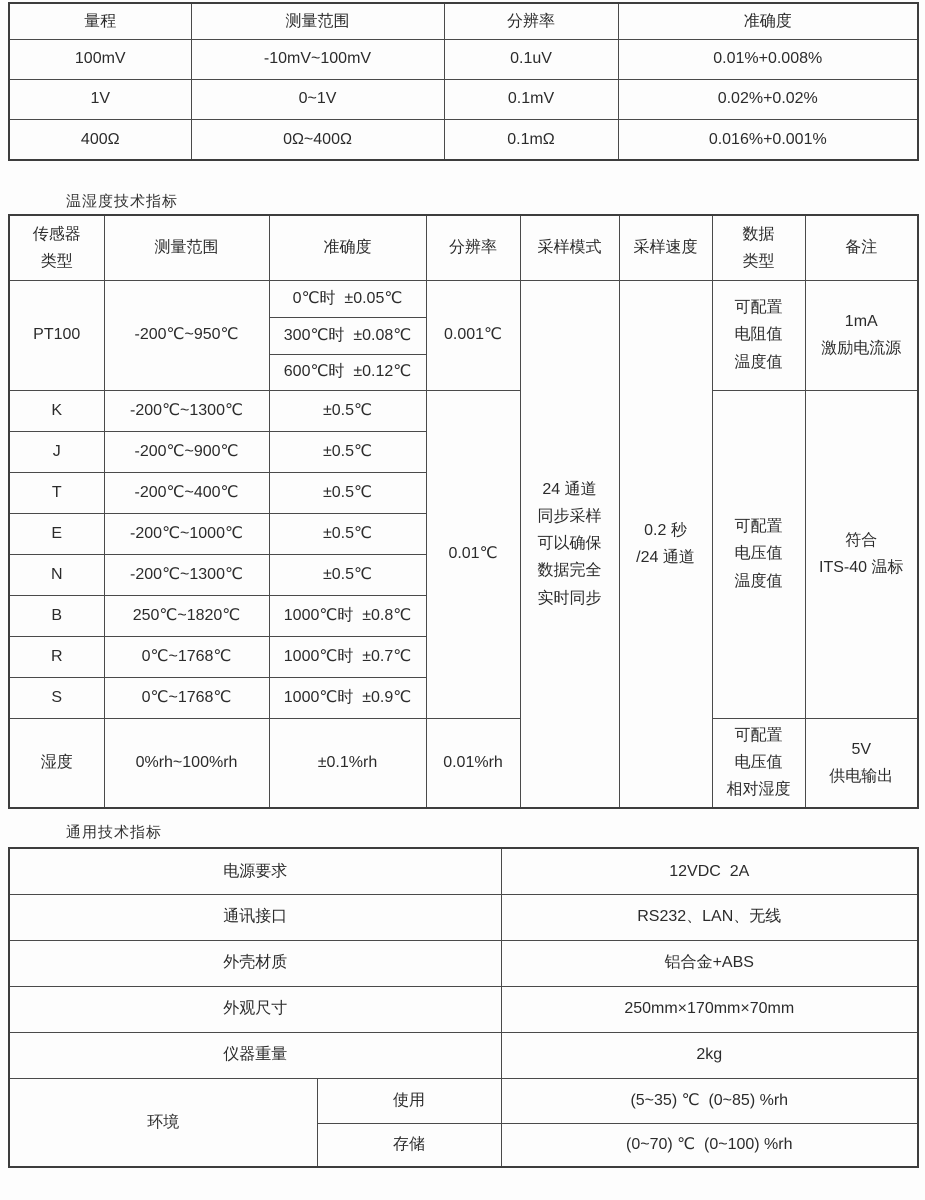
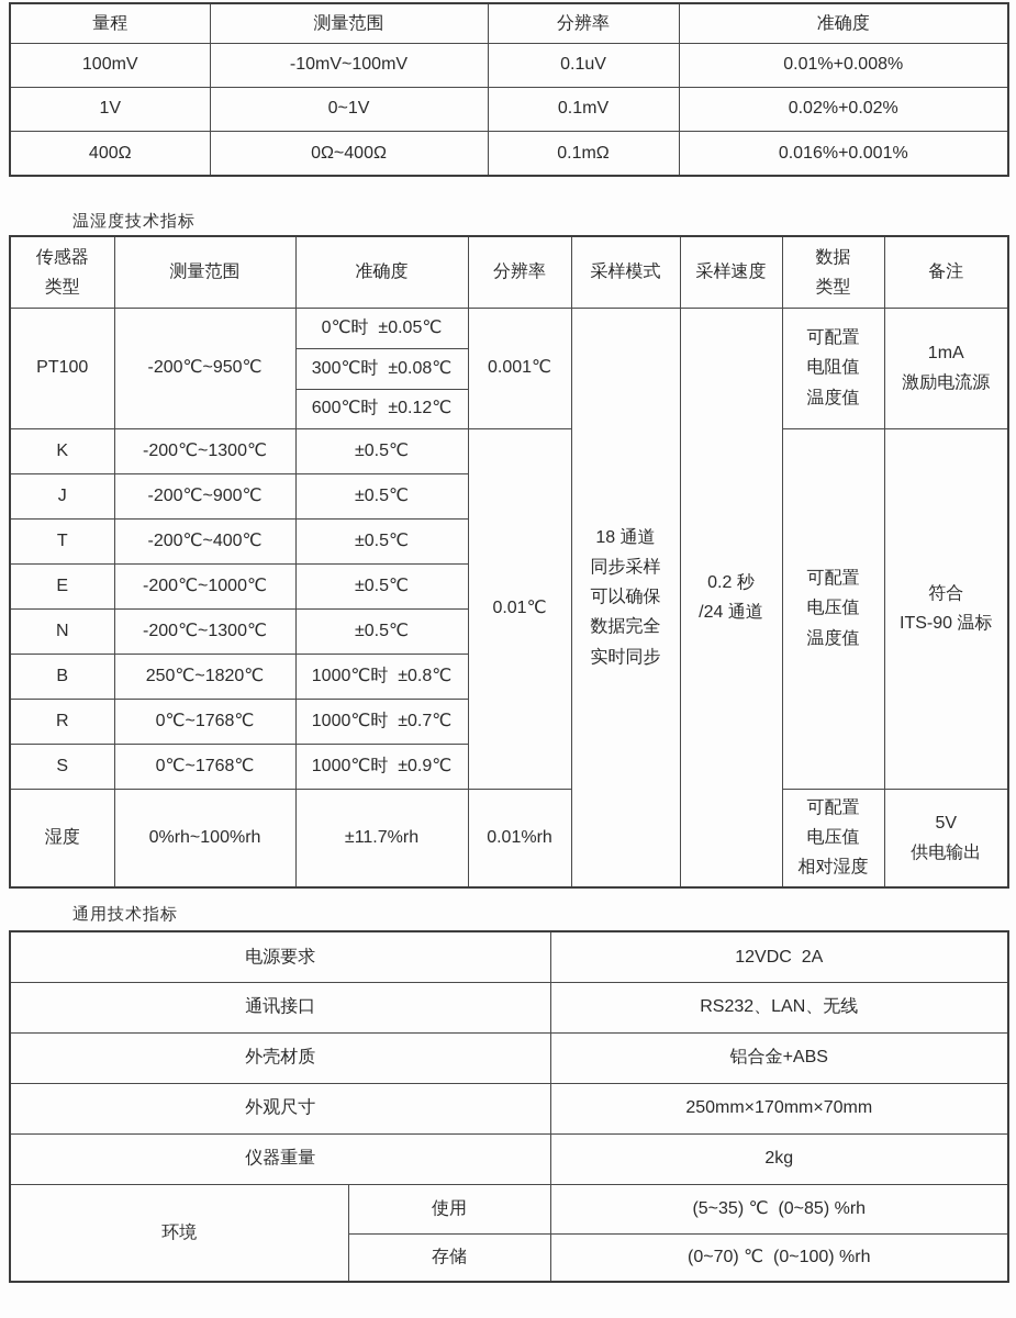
  量程	测量范围	分辨率	准确度
  100mV	-10mV~100mV	0.1uV	0.01%+0.008%
  1V	0~1V	0.1mV	0.02%+0.02%
  400Ω	0Ω~400Ω	0.1mΩ	0.016%+0.001%
  温湿度技术指标
  传感器 类型	测量范围	准确度	分辨率	采样模式	采样速度	数据 类型	备注
- PT100	-200℃~950℃	0℃时 ±0.05℃	0.001℃	24 通道 同步采样 可以确保 数据完全 实时同步	0.2 秒 /24 通道	可配置 电阻值 温度值	1mA 激励电流源
+ PT100	-200℃~950℃	0℃时 ±0.05℃	0.001℃	18 通道 同步采样 可以确保 数据完全 实时同步	0.2 秒 /24 通道	可配置 电阻值 温度值	1mA 激励电流源
  300℃时 ±0.08℃
  600℃时 ±0.12℃
- K	-200℃~1300℃	±0.5℃	0.01℃	可配置 电压值 温度值	符合 ITS-40 温标
+ K	-200℃~1300℃	±0.5℃	0.01℃	可配置 电压值 温度值	符合 ITS-90 温标
  J	-200℃~900℃	±0.5℃
  T	-200℃~400℃	±0.5℃
  E	-200℃~1000℃	±0.5℃
  N	-200℃~1300℃	±0.5℃
  B	250℃~1820℃	1000℃时 ±0.8℃
  R	0℃~1768℃	1000℃时 ±0.7℃
  S	0℃~1768℃	1000℃时 ±0.9℃
- 湿度	0%rh~100%rh	±0.1%rh	0.01%rh	可配置 电压值 相对湿度	5V 供电输出
+ 湿度	0%rh~100%rh	±11.7%rh	0.01%rh	可配置 电压值 相对湿度	5V 供电输出
  通用技术指标
  电源要求	12VDC 2A
  通讯接口	RS232、LAN、无线
  外壳材质	铝合金+ABS
  外观尺寸	250mm×170mm×70mm
  仪器重量	2kg
  环境	使用	(5~35) ℃ (0~85) %rh
  存储	(0~70) ℃ (0~100) %rh
